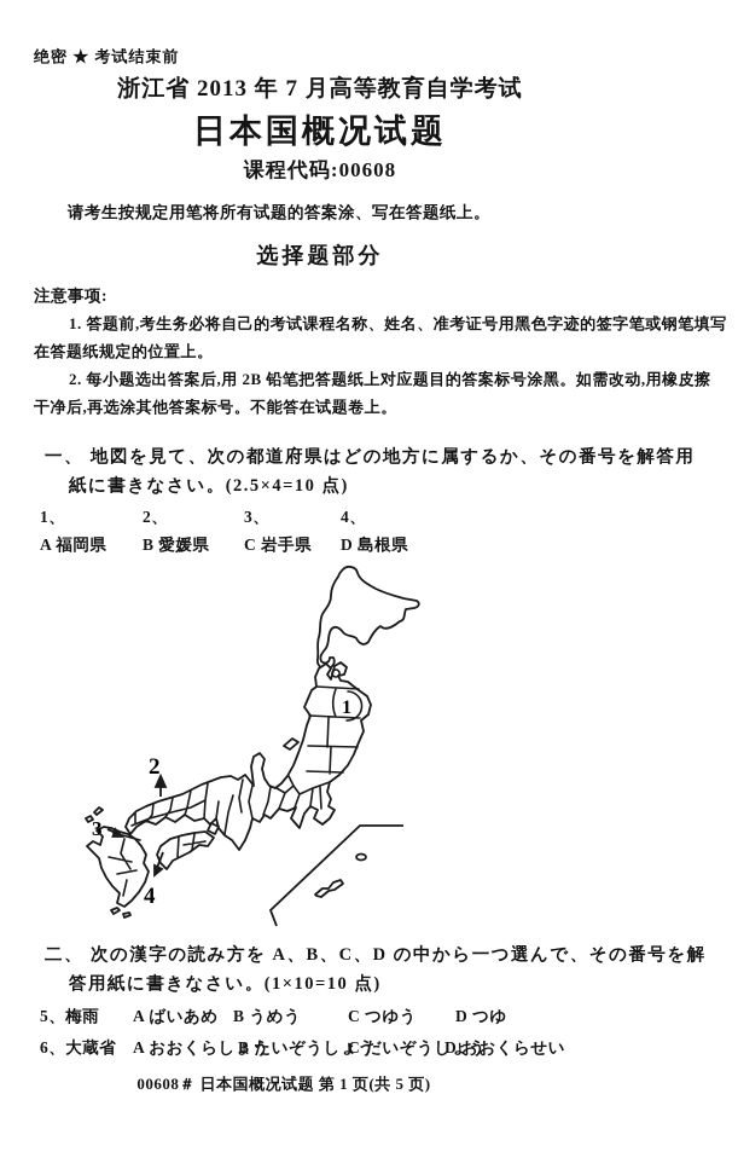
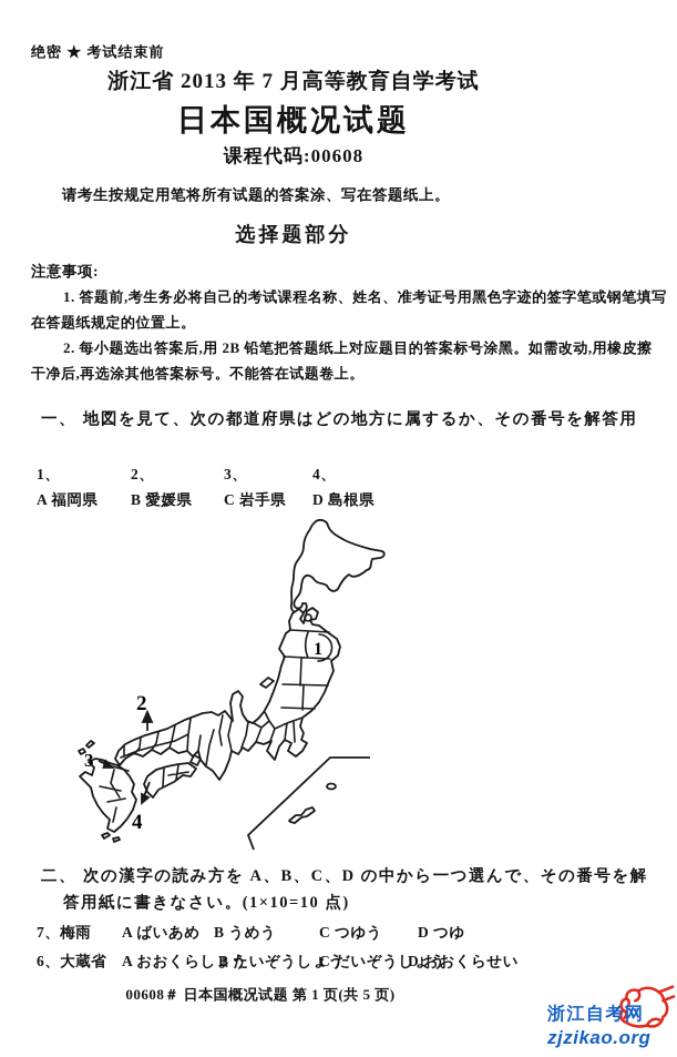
  绝密 ★ 考试结束前
  浙江省 2013 年 7 月高等教育自学考试
  日本国概况试题
  课程代码:00608
  请考生按规定用笔将所有试题的答案涂、写在答题纸上。
  选择题部分
  注意事项:
  1. 答题前,考生务必将自己的考试课程名称、姓名、准考证号用黑色字迹的签字笔或钢笔填写
  在答题纸规定的位置上。
  2. 每小题选出答案后,用 2B 铅笔把答题纸上对应题目的答案标号涂黑。如需改动,用橡皮擦
  干净后,再选涂其他答案标号。不能答在试题卷上。
  一、 地図を見て、次の都道府県はどの地方に属するか、その番号を解答用
- 紙に書きなさい。(2.5×4=10 点)
  1、
  2、
  3、
  4、
  A 福岡県
  B 愛媛県
  C 岩手県
  D 島根県
  1
  2
  3
  4
  二、 次の漢字の読み方を A、B、C、D の中から一つ選んで、その番号を解
  答用紙に書きなさい。(1×10=10 点)
- 5、梅雨
+ 7、梅雨
  A ばいあめ
  B うめう
  C つゆう
  D つゆ
  6、大蔵省
  A おおくらしょう
  B たいぞうしょう
  C だいぞうしょう
  D おおくらせい
  00608＃ 日本国概况试题 第 1 页(共 5 页)
+ 浙江自考网
+ zjzikao.org
